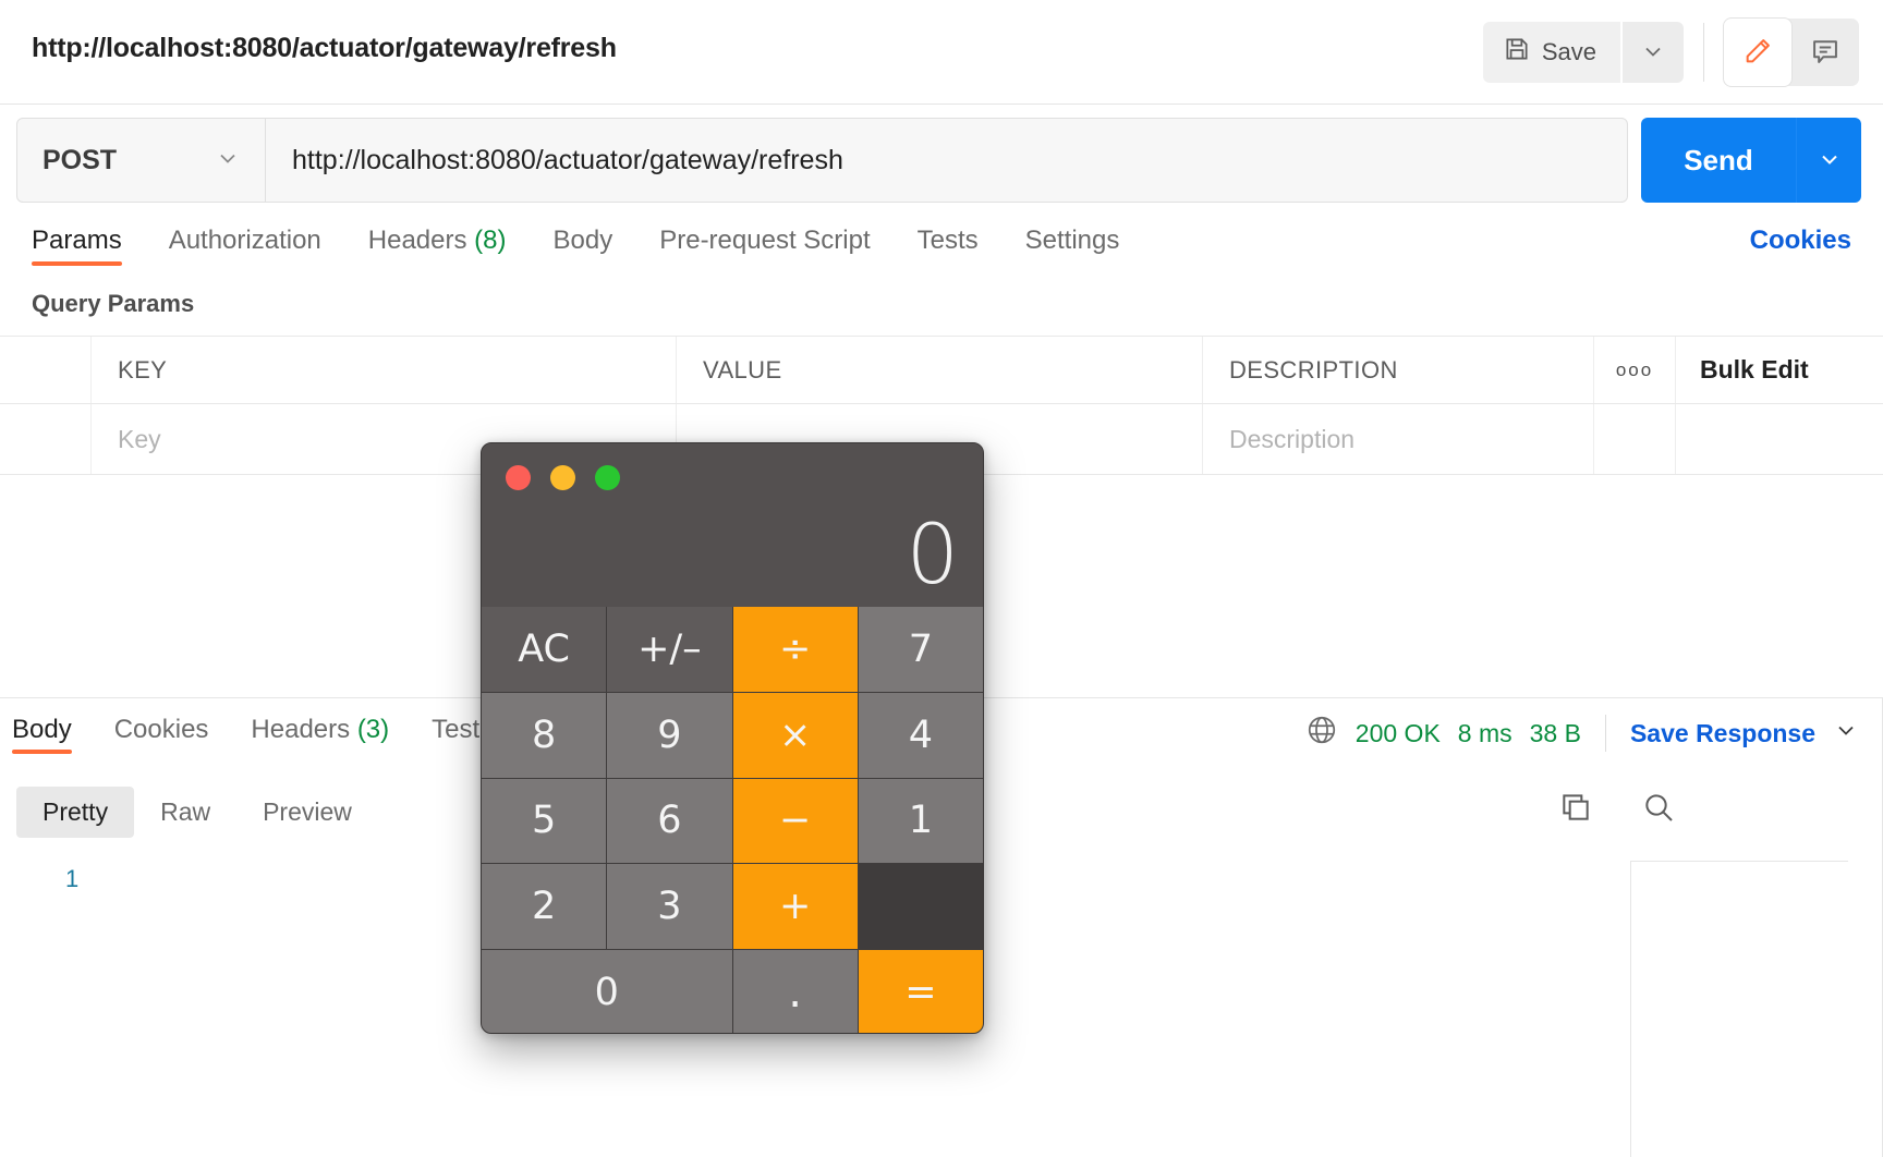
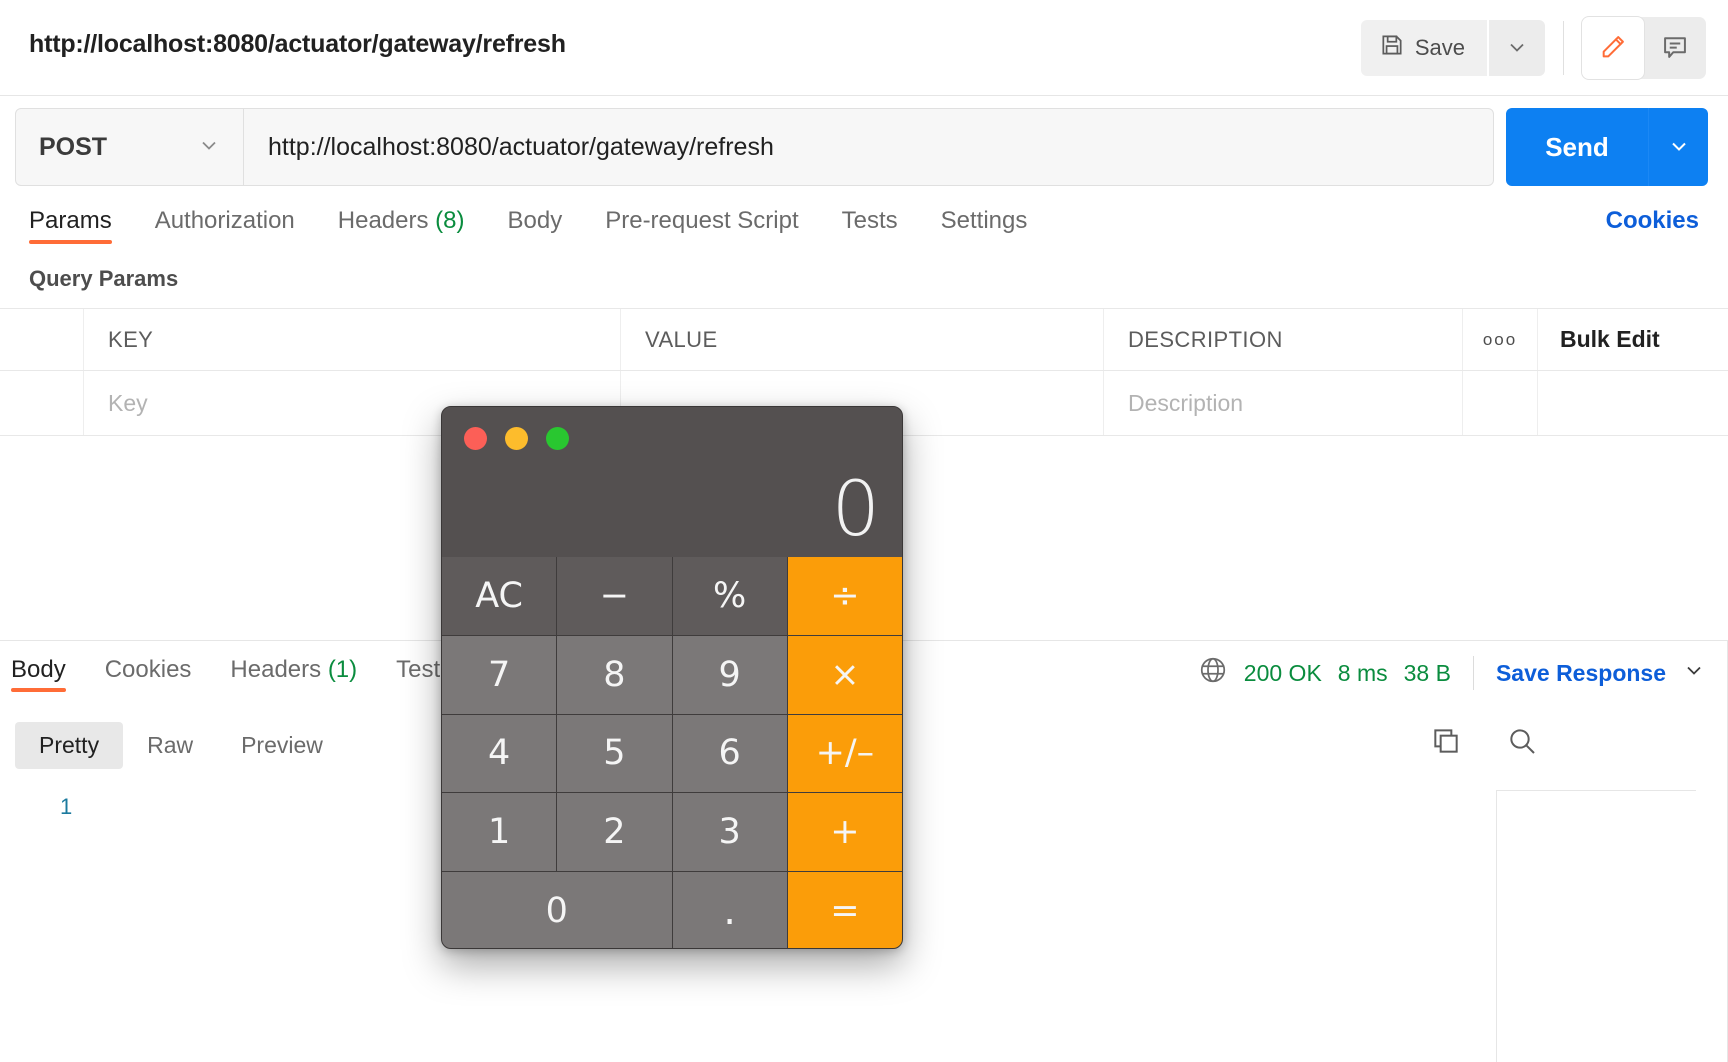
  http://localhost:8080/actuator/gateway/refresh
  Save
  POST
  http://localhost:8080/actuator/gateway/refresh
  Send
  Params
  Authorization
  Headers (8)
  Body
  Pre-request Script
  Tests
  Settings
  Cookies
  Query Params
  KEY
  VALUE
  DESCRIPTION
  ooo
  Bulk Edit
  Key
  Description
  Body
  Cookies
- Headers (3)
+ Headers (1)
  Test
  200 OK
  8 ms
  38 B
  Save Response
  Pretty
  Raw
  Preview
  1
  0
  AC
- +/–
+ −
+ %
  ÷
  7
  8
  9
  ×
  4
  5
  6
- −
+ +/–
  1
  2
  3
  +
  0
  .
  =
